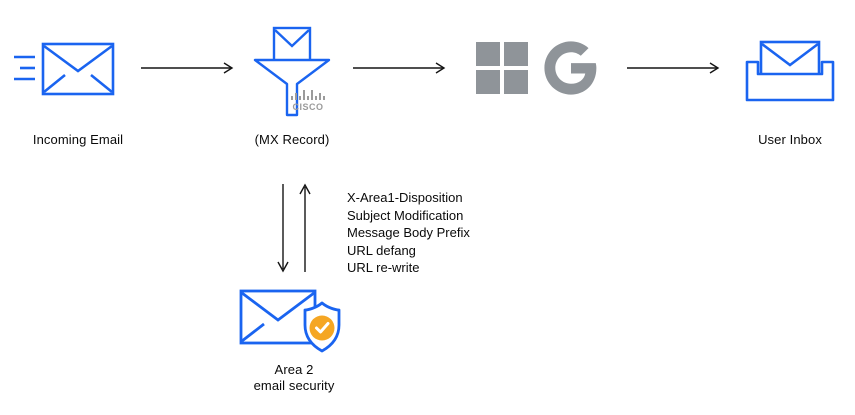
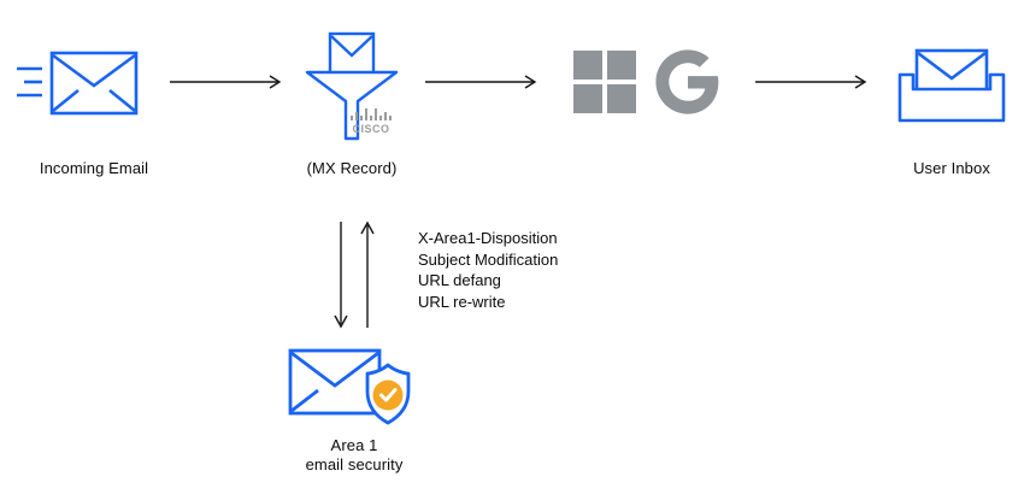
  Incoming Email
  CISCO
  (MX Record)
  User Inbox
  X-Area1-Disposition
  Subject Modification
- Message Body Prefix
  URL defang
  URL re-write
- Area 2
+ Area 1
  email security
